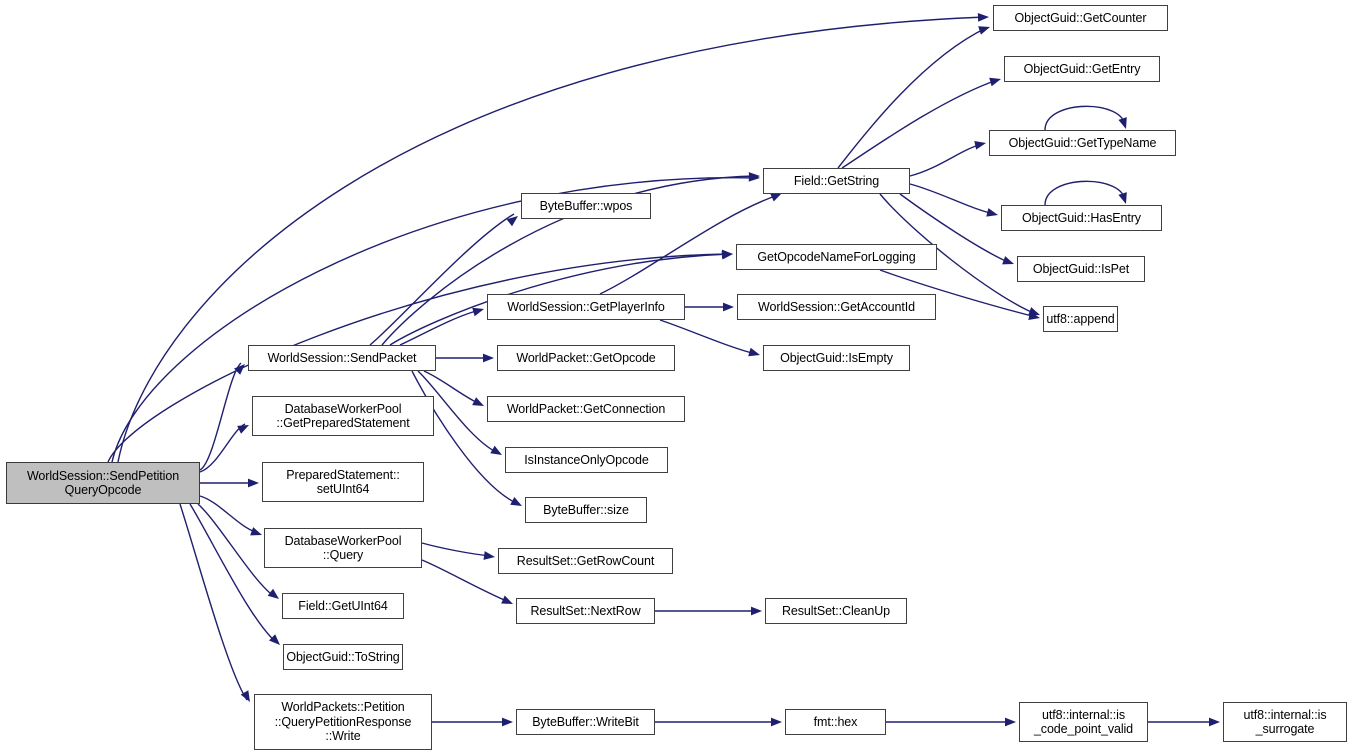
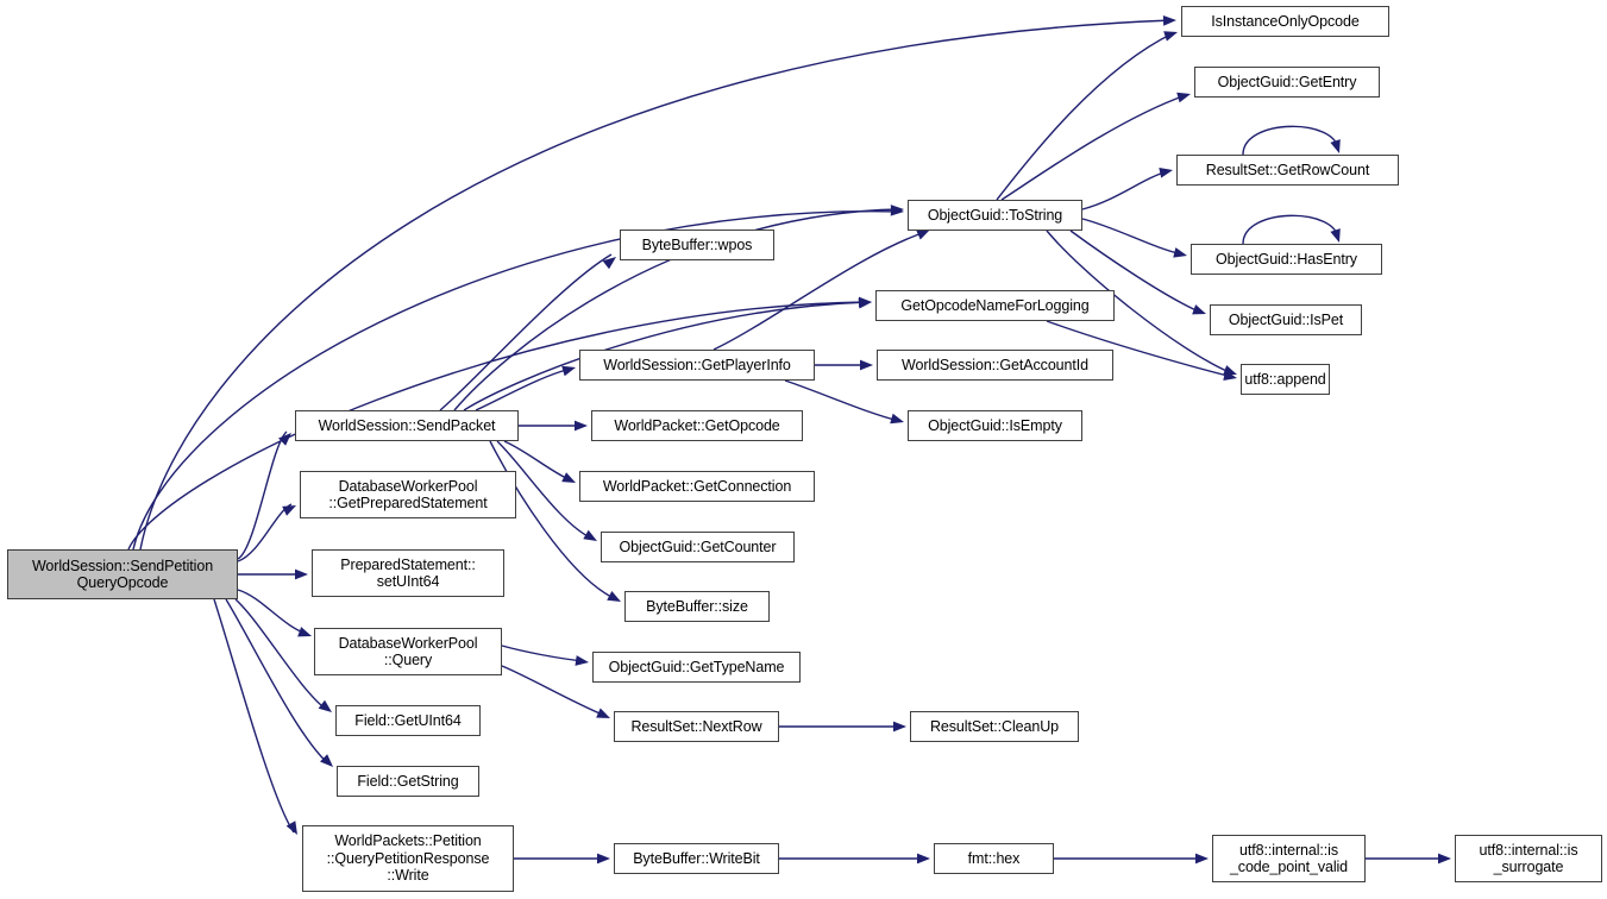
  WorldSession::SendPetition
  QueryOpcode
  WorldSession::SendPacket
  DatabaseWorkerPool
  ::GetPreparedStatement
  PreparedStatement::
  setUInt64
  DatabaseWorkerPool
  ::Query
  Field::GetUInt64
- ObjectGuid::ToString
+ Field::GetString
  WorldPackets::Petition
  ::QueryPetitionResponse
  ::Write
  ByteBuffer::wpos
  WorldSession::GetPlayerInfo
  WorldPacket::GetOpcode
  WorldPacket::GetConnection
- IsInstanceOnlyOpcode
+ ObjectGuid::GetCounter
  ByteBuffer::size
- ResultSet::GetRowCount
+ ObjectGuid::GetTypeName
  ResultSet::NextRow
  ByteBuffer::WriteBit
- Field::GetString
+ ObjectGuid::ToString
  GetOpcodeNameForLogging
  WorldSession::GetAccountId
  ObjectGuid::IsEmpty
  ResultSet::CleanUp
  fmt::hex
- ObjectGuid::GetCounter
+ IsInstanceOnlyOpcode
  ObjectGuid::GetEntry
- ObjectGuid::GetTypeName
+ ResultSet::GetRowCount
  ObjectGuid::HasEntry
  ObjectGuid::IsPet
  utf8::append
  utf8::internal::is
  _code_point_valid
  utf8::internal::is
  _surrogate
